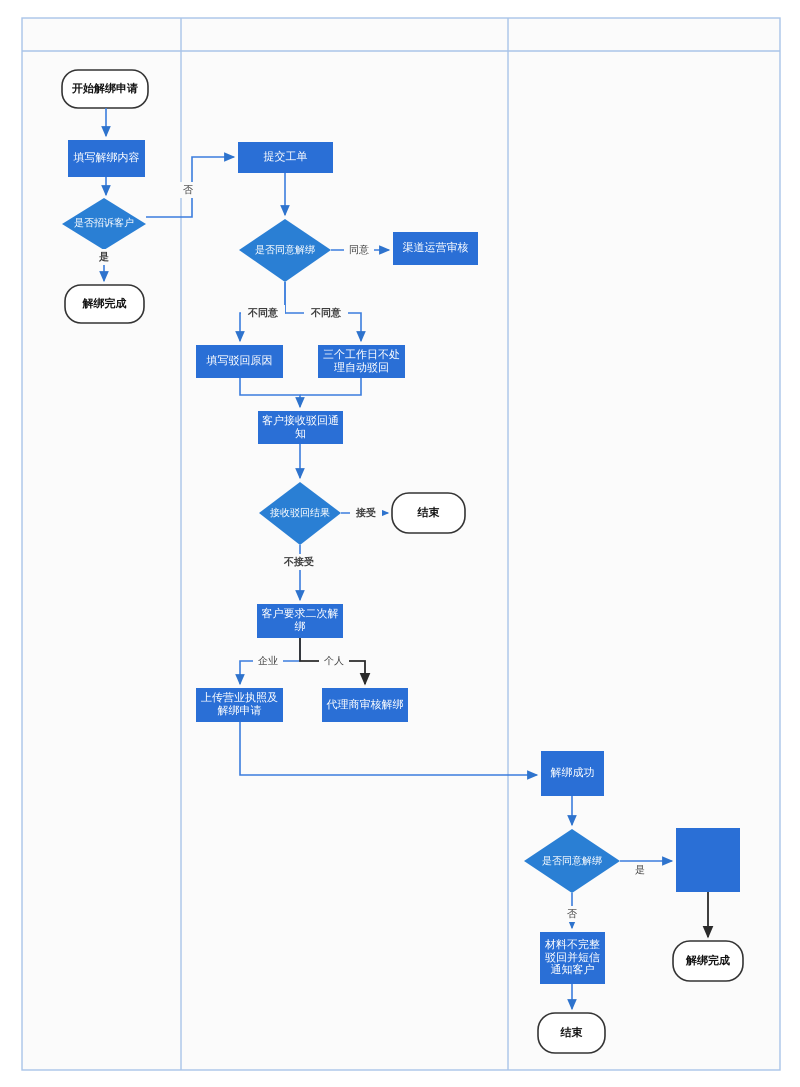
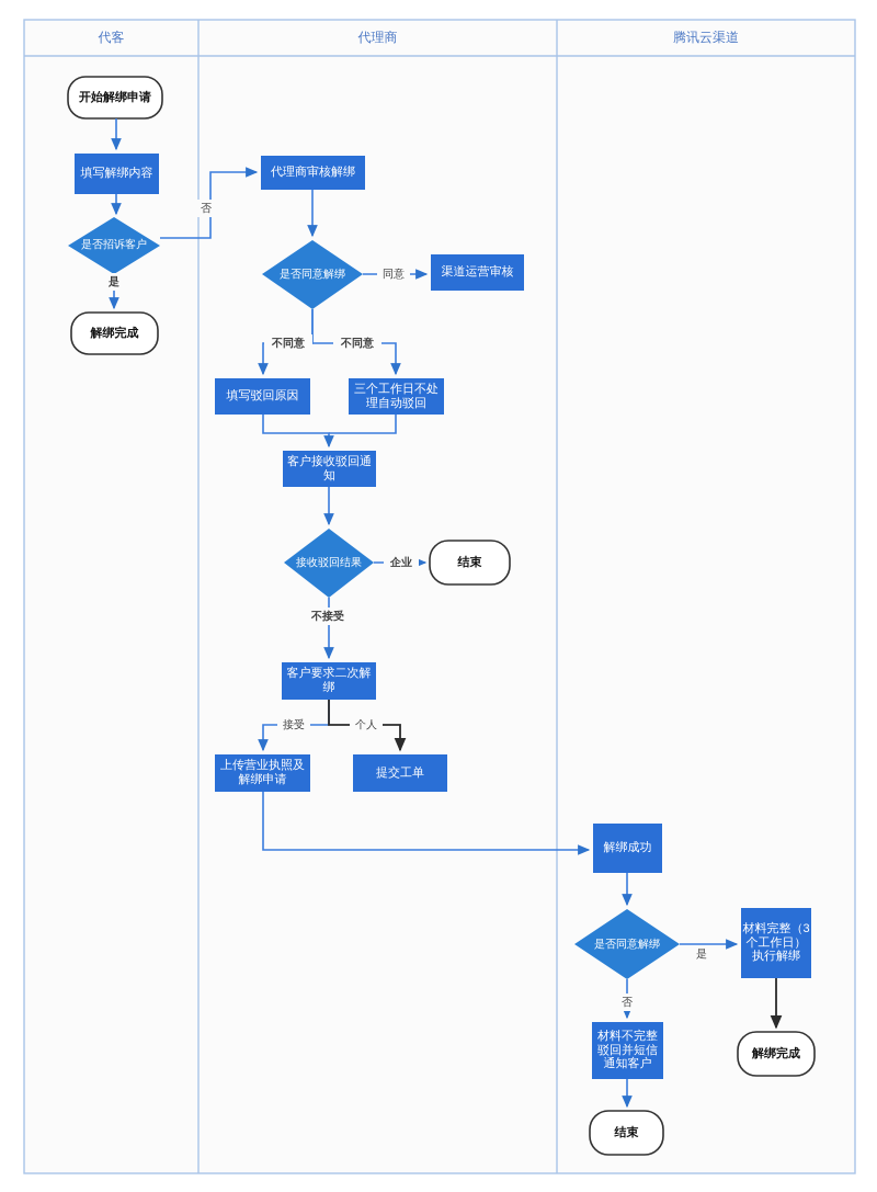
+ 代客
+ 代理商
+ 腾讯云渠道
  开始解绑申请
  填写解绑内容
  是否招诉客户
  解绑完成
- 提交工单
+ 代理商审核解绑
  是否同意解绑
  渠道运营审核
  填写驳回原因
  三个工作日不处理自动驳回
  客户接收驳回通知
  接收驳回结果
  结束
  客户要求二次解绑
  上传营业执照及解绑申请
- 代理商审核解绑
+ 提交工单
  解绑成功
  是否同意解绑
+ 材料完整（3个工作日）执行解绑
  材料不完整驳回并短信通知客户
  解绑完成
  结束
  否
  是
  同意
  不同意
  不同意
- 接受
+ 企业
  不接受
- 企业
+ 接受
  个人
  是
  否
